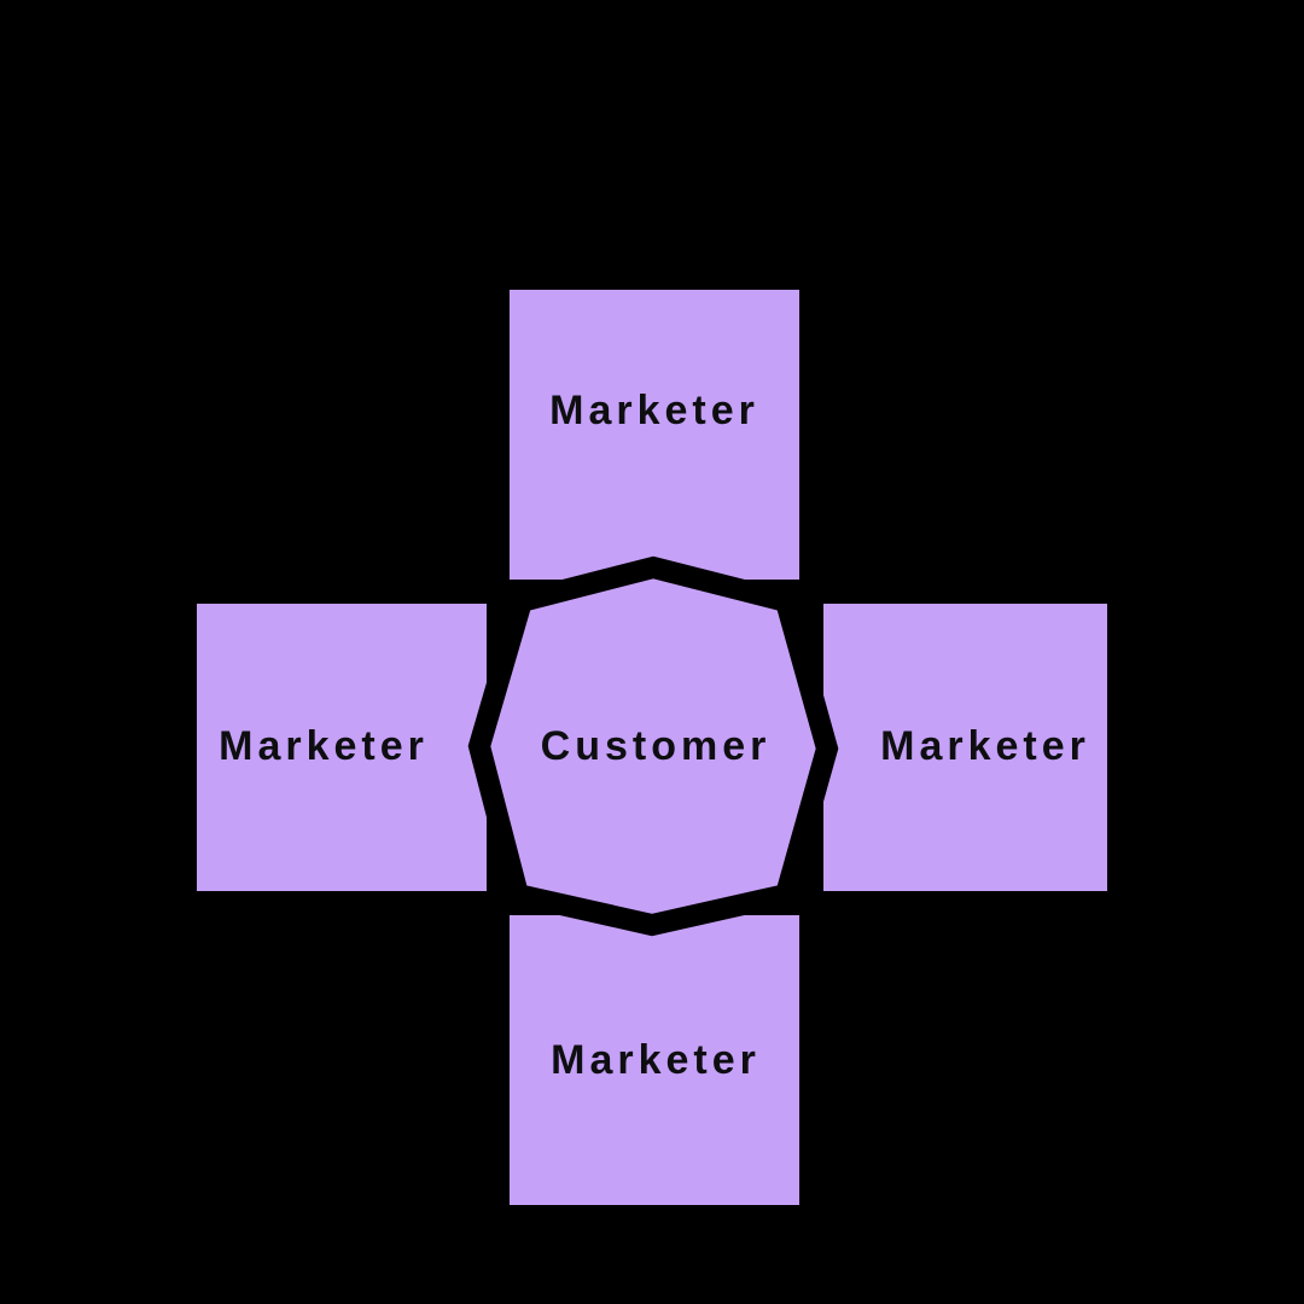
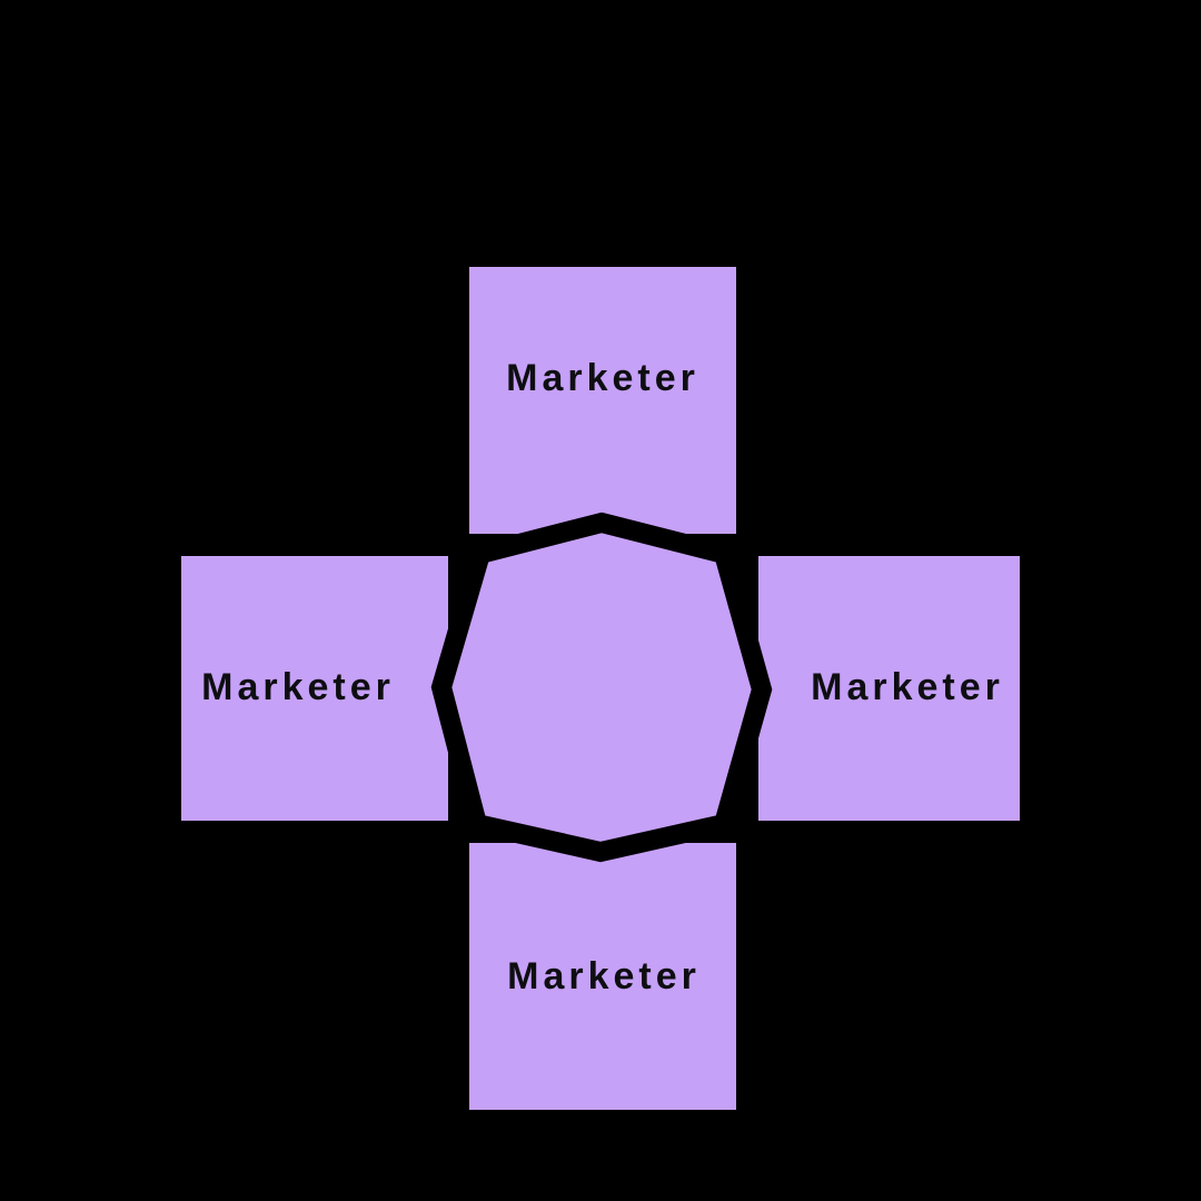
  Marketer
  Marketer
  Marketer
  Marketer
- Customer
